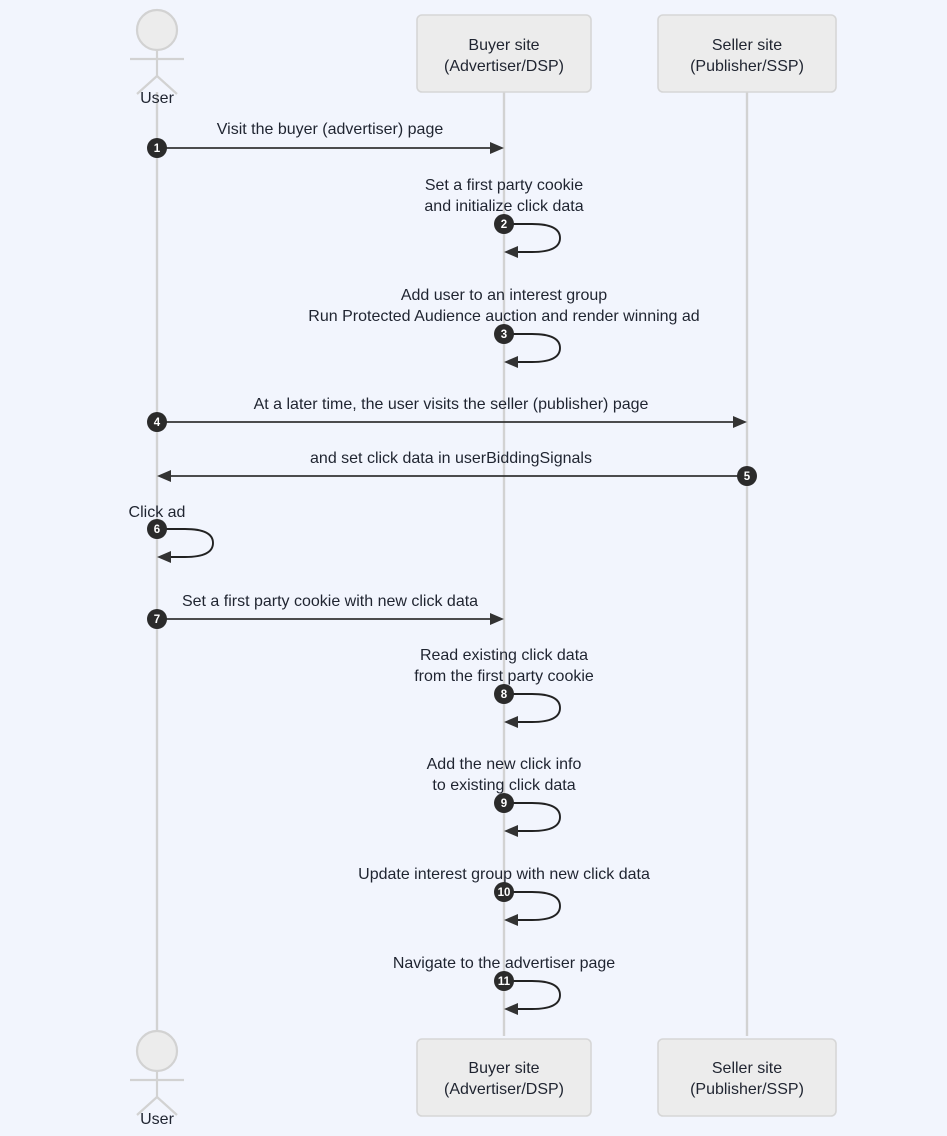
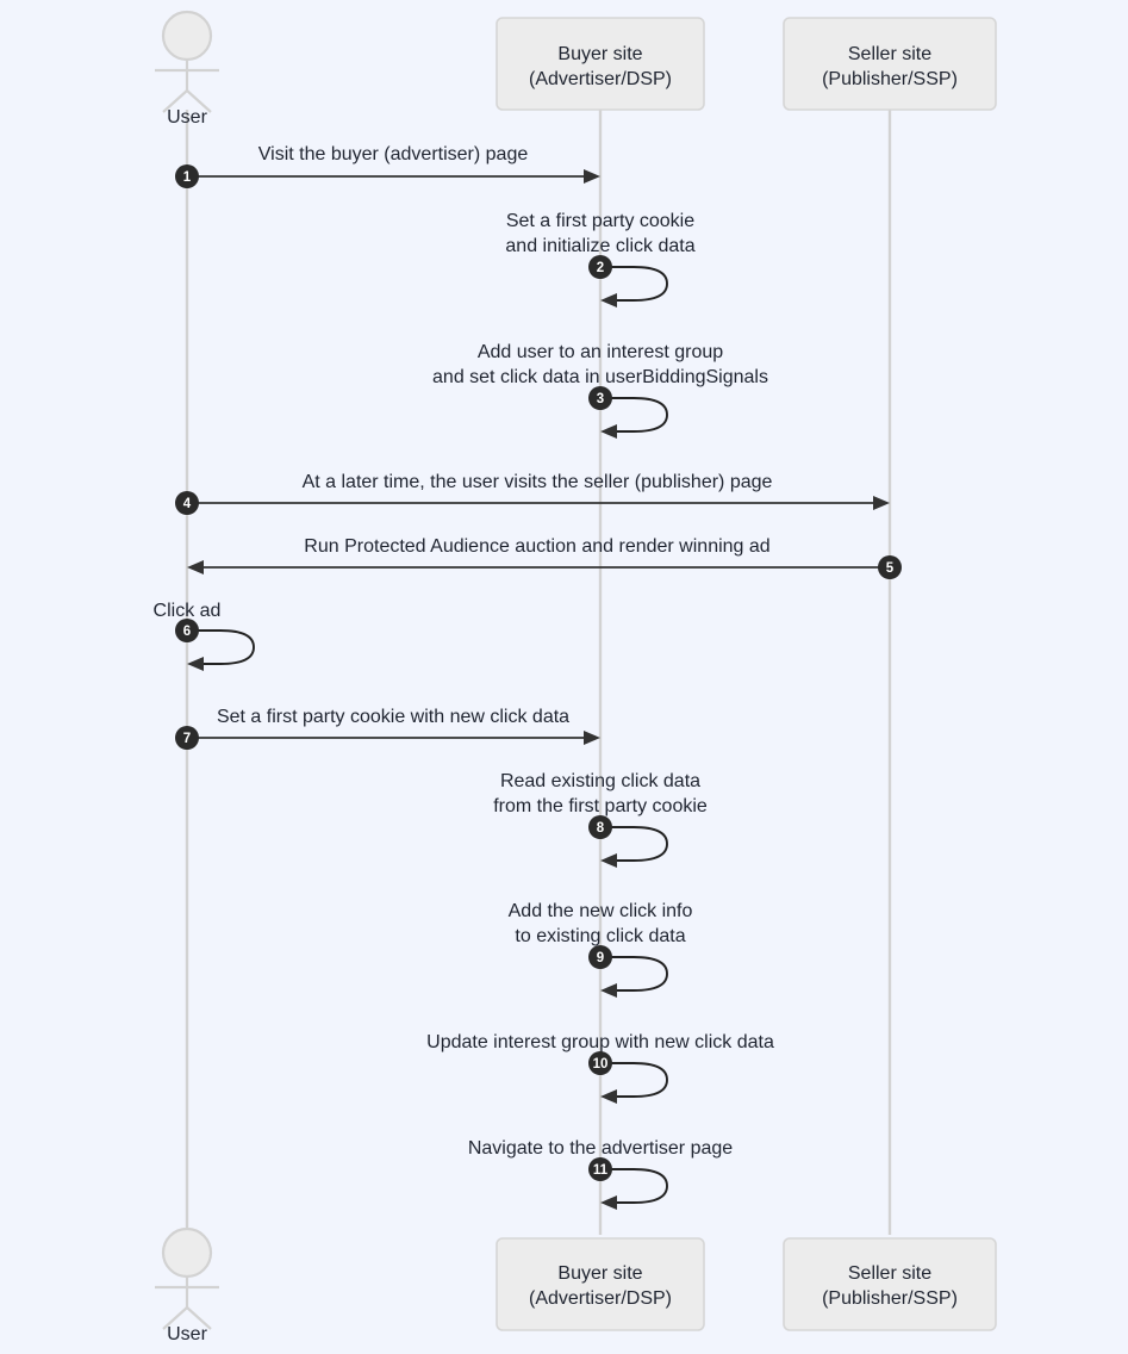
  User
  Buyer site
  (Advertiser/DSP)
  Seller site
  (Publisher/SSP)
  Visit the buyer (advertiser) page
  1
  Set a first party cookie
  and initialize click data
  2
  Add user to an interest group
- Run Protected Audience auction and render winning ad
+ and set click data in userBiddingSignals
  3
  At a later time, the user visits the seller (publisher) page
  4
- and set click data in userBiddingSignals
+ Run Protected Audience auction and render winning ad
  5
  Click ad
  6
  Set a first party cookie with new click data
  7
  Read existing click data
  from the first party cookie
  8
  Add the new click info
  to existing click data
  9
  Update interest group with new click data
  10
  Navigate to the advertiser page
  11
  User
  Buyer site
  (Advertiser/DSP)
  Seller site
  (Publisher/SSP)
